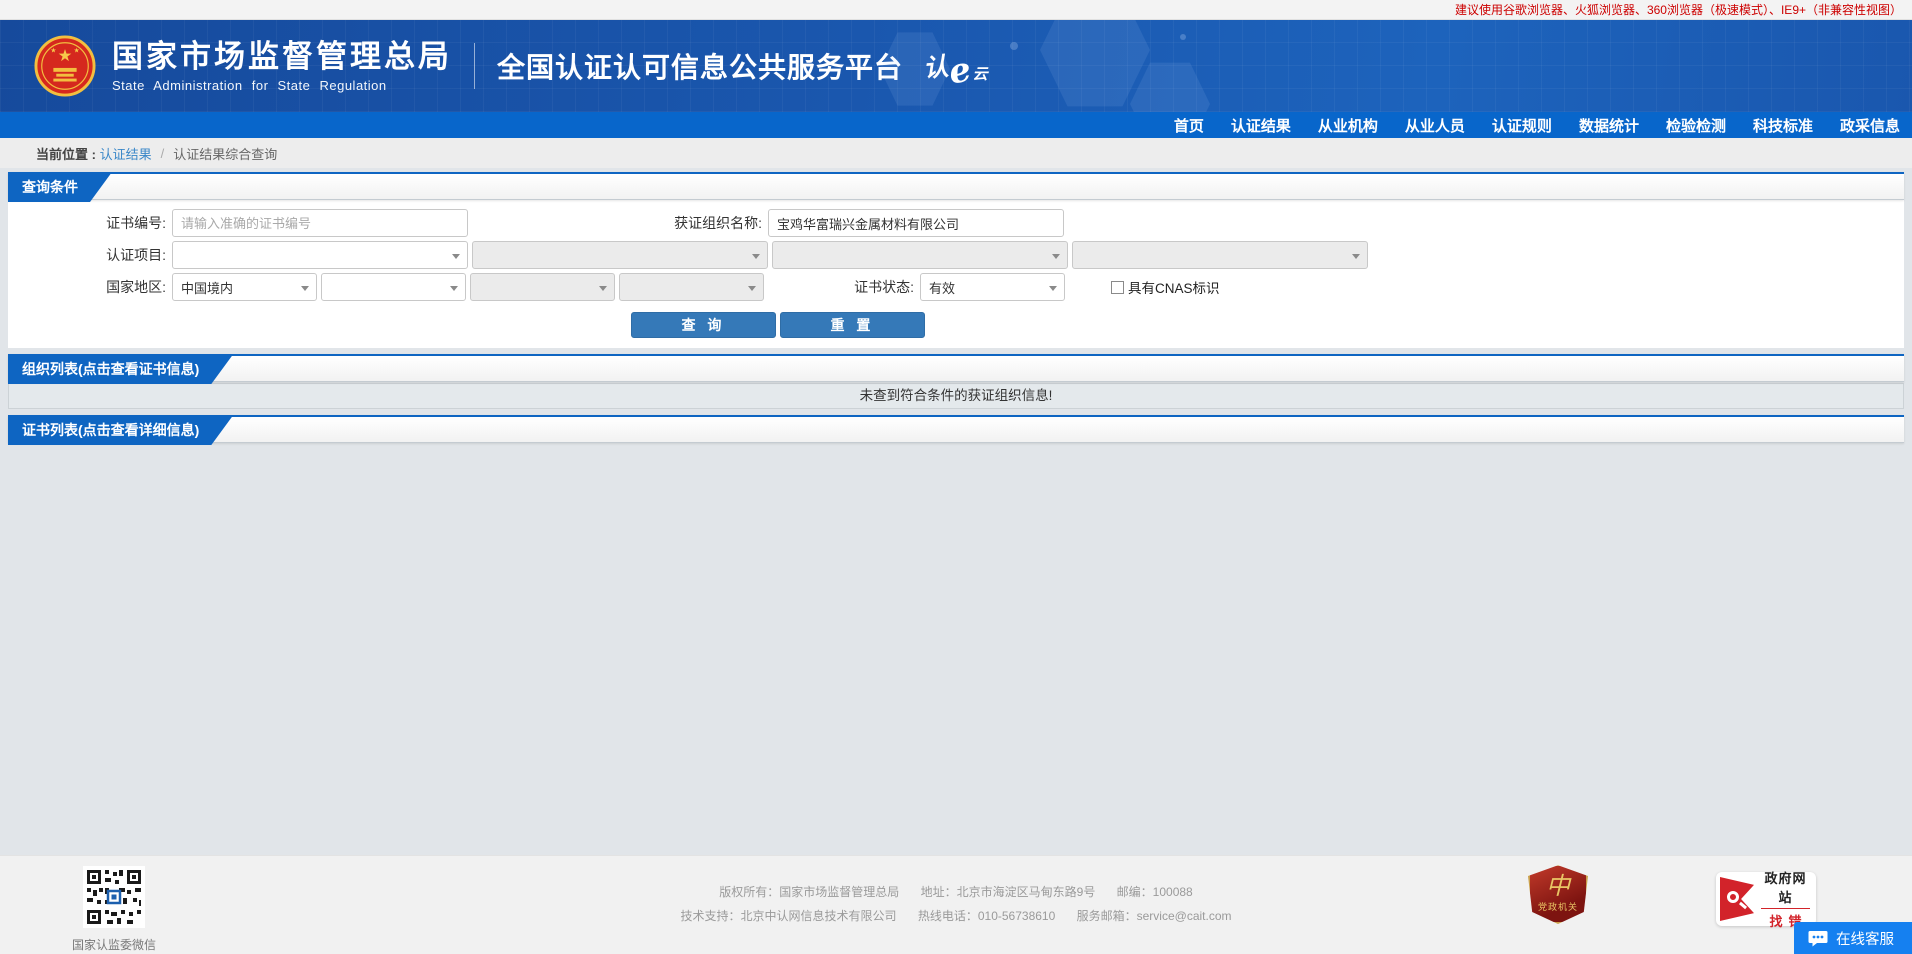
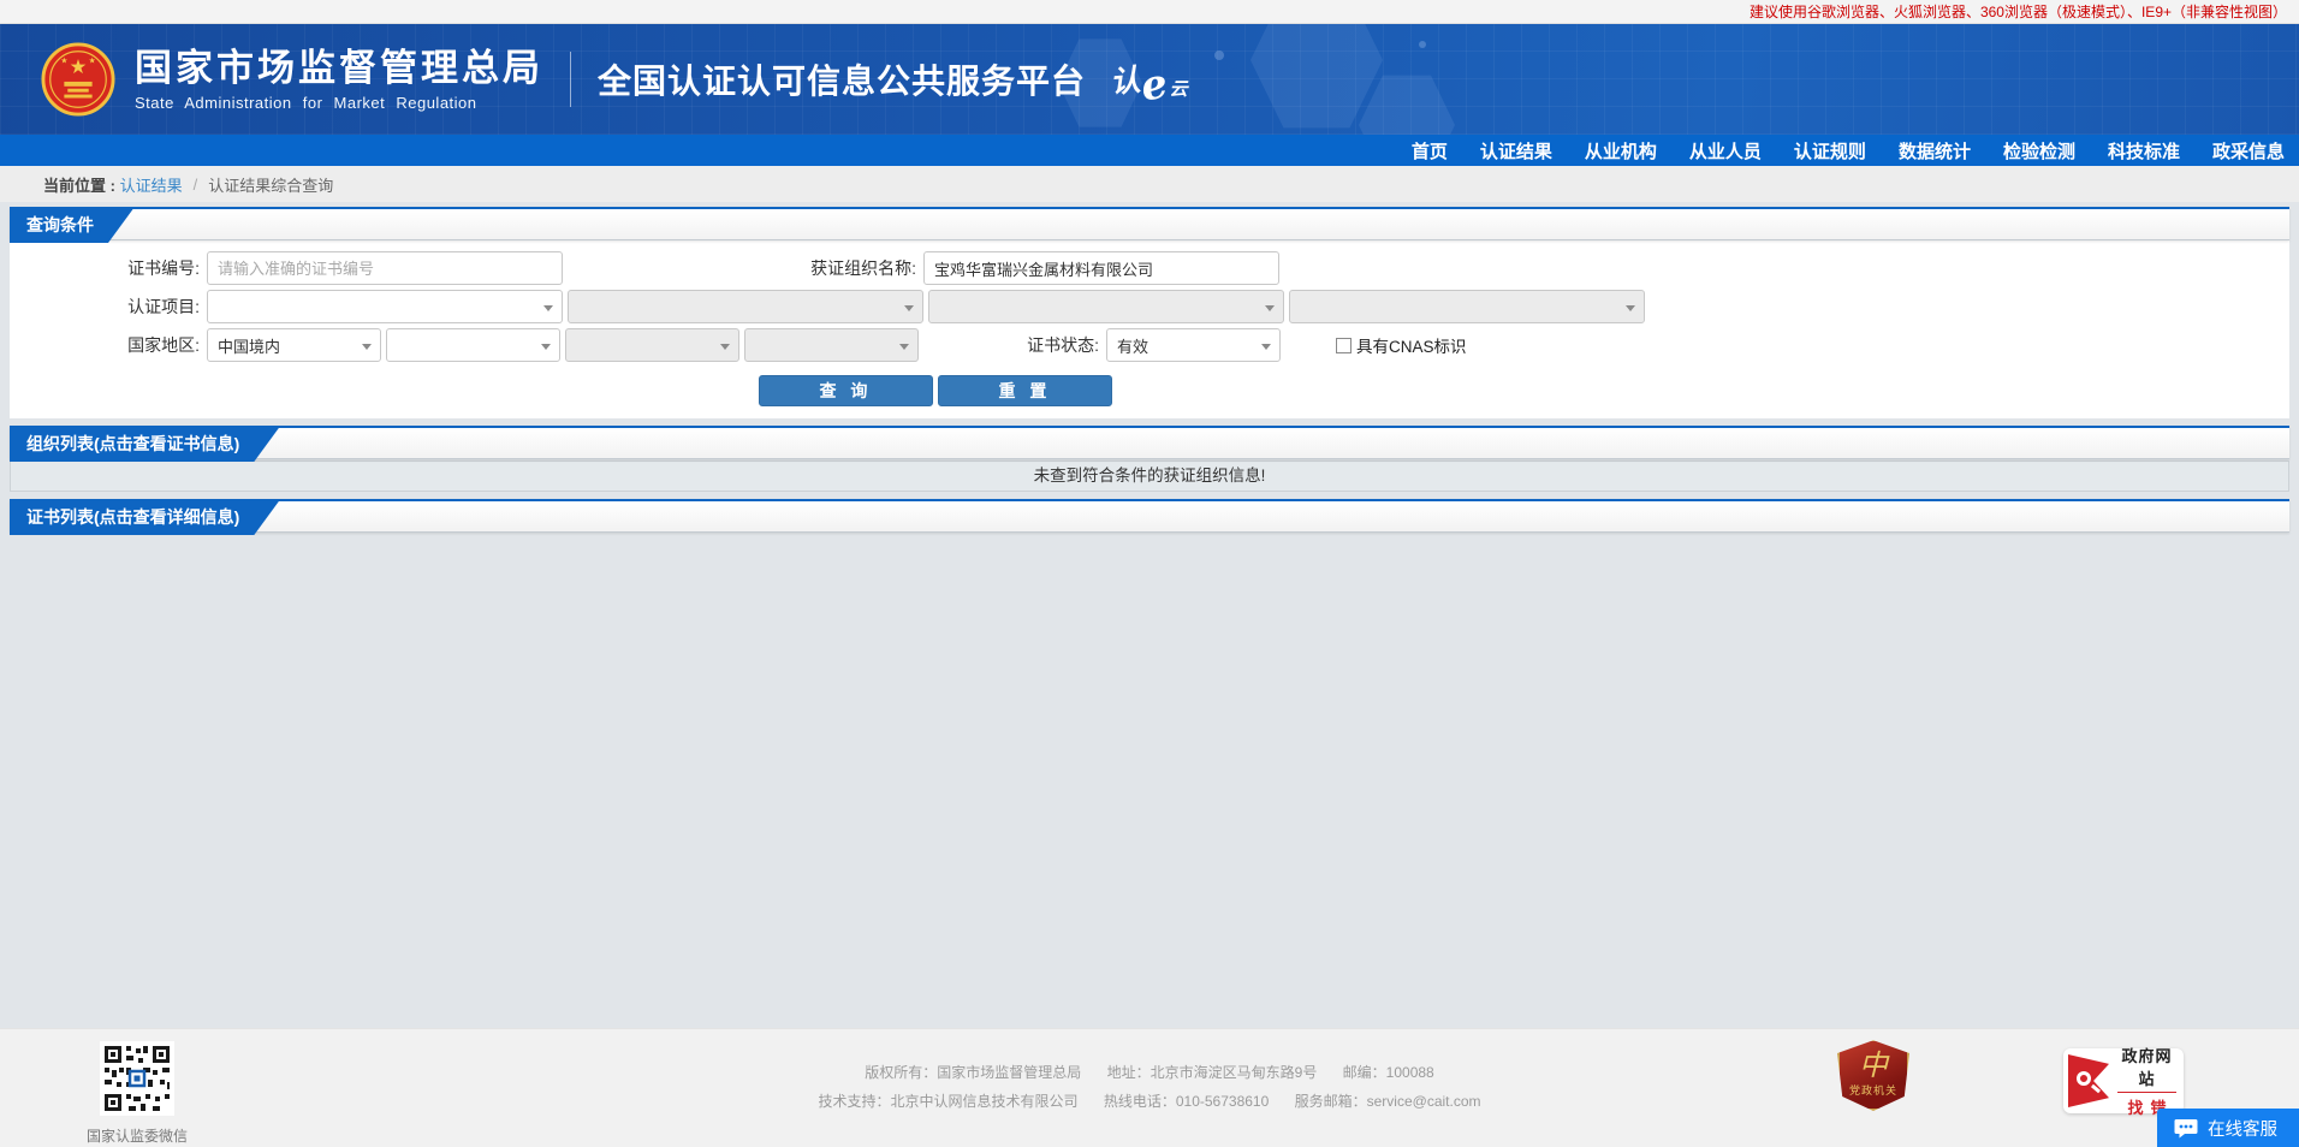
  建议使用谷歌浏览器、火狐浏览器、360浏览器（极速模式）、IE9+（非兼容性视图）
  ★
  国家市场监督管理总局
- State Administration for State Regulation
+ State Administration for Market Regulation
  全国认证认可信息公共服务平台
  云
  首页
  认证结果
  从业机构
  从业人员
  认证规则
  数据统计
  检验检测
  科技标准
  政采信息
  当前位置 :
  认证结果
  /
  认证结果综合查询
  查询条件
  证书编号:
  请输入准确的证书编号
  获证组织名称:
  宝鸡华富瑞兴金属材料有限公司
  认证项目:
  国家地区:
  中国境内
  证书状态:
  有效
  具有CNAS标识
  查 询
  重 置
  组织列表(点击查看证书信息)
  未查到符合条件的获证组织信息!
  证书列表(点击查看详细信息)
  国家认监委微信
  版权所有：国家市场监督管理总局 地址：北京市海淀区马甸东路9号 邮编：100088
  技术支持：北京中认网信息技术有限公司 热线电话：010-56738610 服务邮箱：service@cait.com
  中
  党政机关
  政府网站
  在线客服
